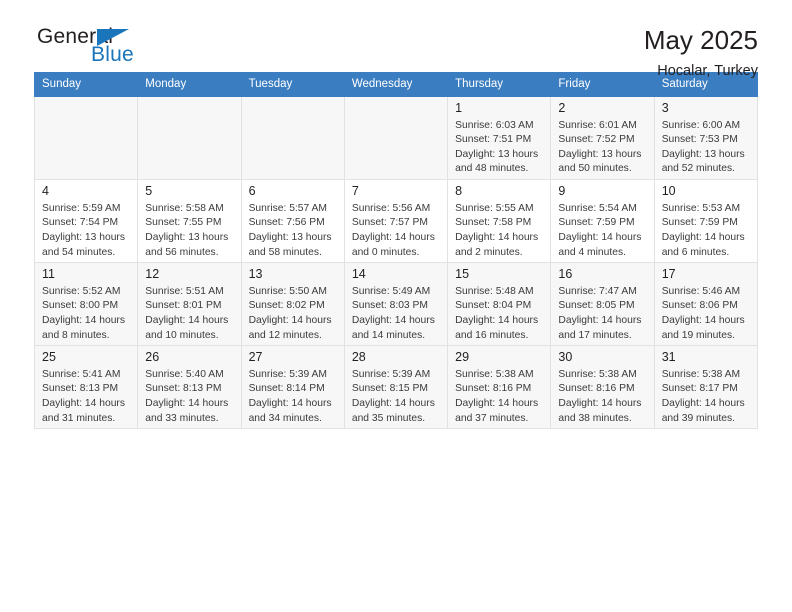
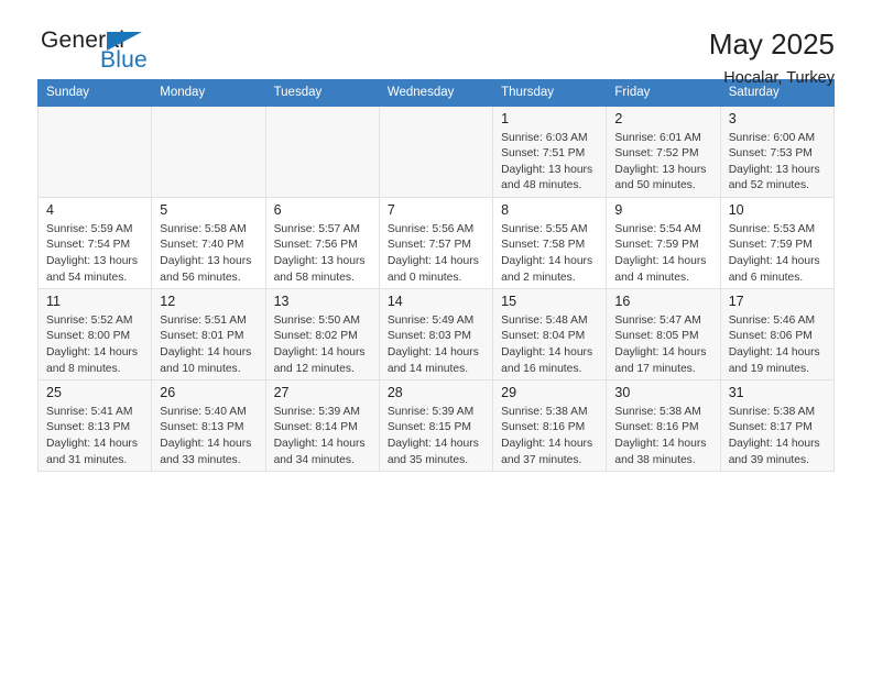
  General
  Blue
  May 2025
  Hocalar, Turkey
  Sunday	Monday	Tuesday	Wednesday	Thursday	Friday	Saturday
  				1 Sunrise: 6:03 AM Sunset: 7:51 PM Daylight: 13 hours and 48 minutes.	2 Sunrise: 6:01 AM Sunset: 7:52 PM Daylight: 13 hours and 50 minutes.	3 Sunrise: 6:00 AM Sunset: 7:53 PM Daylight: 13 hours and 52 minutes.
- 4 Sunrise: 5:59 AM Sunset: 7:54 PM Daylight: 13 hours and 54 minutes.	5 Sunrise: 5:58 AM Sunset: 7:55 PM Daylight: 13 hours and 56 minutes.	6 Sunrise: 5:57 AM Sunset: 7:56 PM Daylight: 13 hours and 58 minutes.	7 Sunrise: 5:56 AM Sunset: 7:57 PM Daylight: 14 hours and 0 minutes.	8 Sunrise: 5:55 AM Sunset: 7:58 PM Daylight: 14 hours and 2 minutes.	9 Sunrise: 5:54 AM Sunset: 7:59 PM Daylight: 14 hours and 4 minutes.	10 Sunrise: 5:53 AM Sunset: 7:59 PM Daylight: 14 hours and 6 minutes.
+ 4 Sunrise: 5:59 AM Sunset: 7:54 PM Daylight: 13 hours and 54 minutes.	5 Sunrise: 5:58 AM Sunset: 7:40 PM Daylight: 13 hours and 56 minutes.	6 Sunrise: 5:57 AM Sunset: 7:56 PM Daylight: 13 hours and 58 minutes.	7 Sunrise: 5:56 AM Sunset: 7:57 PM Daylight: 14 hours and 0 minutes.	8 Sunrise: 5:55 AM Sunset: 7:58 PM Daylight: 14 hours and 2 minutes.	9 Sunrise: 5:54 AM Sunset: 7:59 PM Daylight: 14 hours and 4 minutes.	10 Sunrise: 5:53 AM Sunset: 7:59 PM Daylight: 14 hours and 6 minutes.
- 11 Sunrise: 5:52 AM Sunset: 8:00 PM Daylight: 14 hours and 8 minutes.	12 Sunrise: 5:51 AM Sunset: 8:01 PM Daylight: 14 hours and 10 minutes.	13 Sunrise: 5:50 AM Sunset: 8:02 PM Daylight: 14 hours and 12 minutes.	14 Sunrise: 5:49 AM Sunset: 8:03 PM Daylight: 14 hours and 14 minutes.	15 Sunrise: 5:48 AM Sunset: 8:04 PM Daylight: 14 hours and 16 minutes.	16 Sunrise: 7:47 AM Sunset: 8:05 PM Daylight: 14 hours and 17 minutes.	17 Sunrise: 5:46 AM Sunset: 8:06 PM Daylight: 14 hours and 19 minutes.
+ 11 Sunrise: 5:52 AM Sunset: 8:00 PM Daylight: 14 hours and 8 minutes.	12 Sunrise: 5:51 AM Sunset: 8:01 PM Daylight: 14 hours and 10 minutes.	13 Sunrise: 5:50 AM Sunset: 8:02 PM Daylight: 14 hours and 12 minutes.	14 Sunrise: 5:49 AM Sunset: 8:03 PM Daylight: 14 hours and 14 minutes.	15 Sunrise: 5:48 AM Sunset: 8:04 PM Daylight: 14 hours and 16 minutes.	16 Sunrise: 5:47 AM Sunset: 8:05 PM Daylight: 14 hours and 17 minutes.	17 Sunrise: 5:46 AM Sunset: 8:06 PM Daylight: 14 hours and 19 minutes.
  25 Sunrise: 5:41 AM Sunset: 8:13 PM Daylight: 14 hours and 31 minutes.	26 Sunrise: 5:40 AM Sunset: 8:13 PM Daylight: 14 hours and 33 minutes.	27 Sunrise: 5:39 AM Sunset: 8:14 PM Daylight: 14 hours and 34 minutes.	28 Sunrise: 5:39 AM Sunset: 8:15 PM Daylight: 14 hours and 35 minutes.	29 Sunrise: 5:38 AM Sunset: 8:16 PM Daylight: 14 hours and 37 minutes.	30 Sunrise: 5:38 AM Sunset: 8:16 PM Daylight: 14 hours and 38 minutes.	31 Sunrise: 5:38 AM Sunset: 8:17 PM Daylight: 14 hours and 39 minutes.
